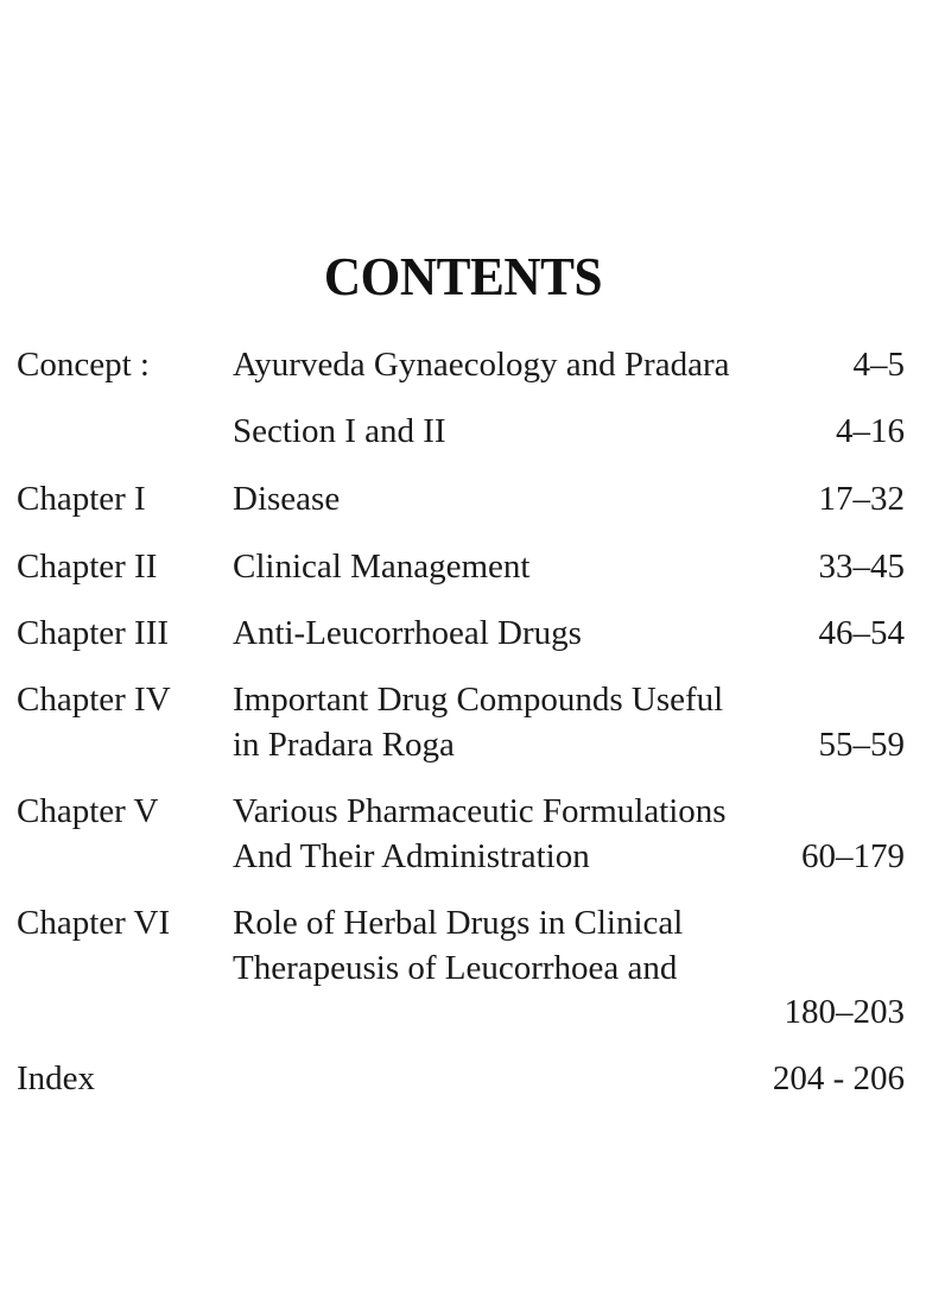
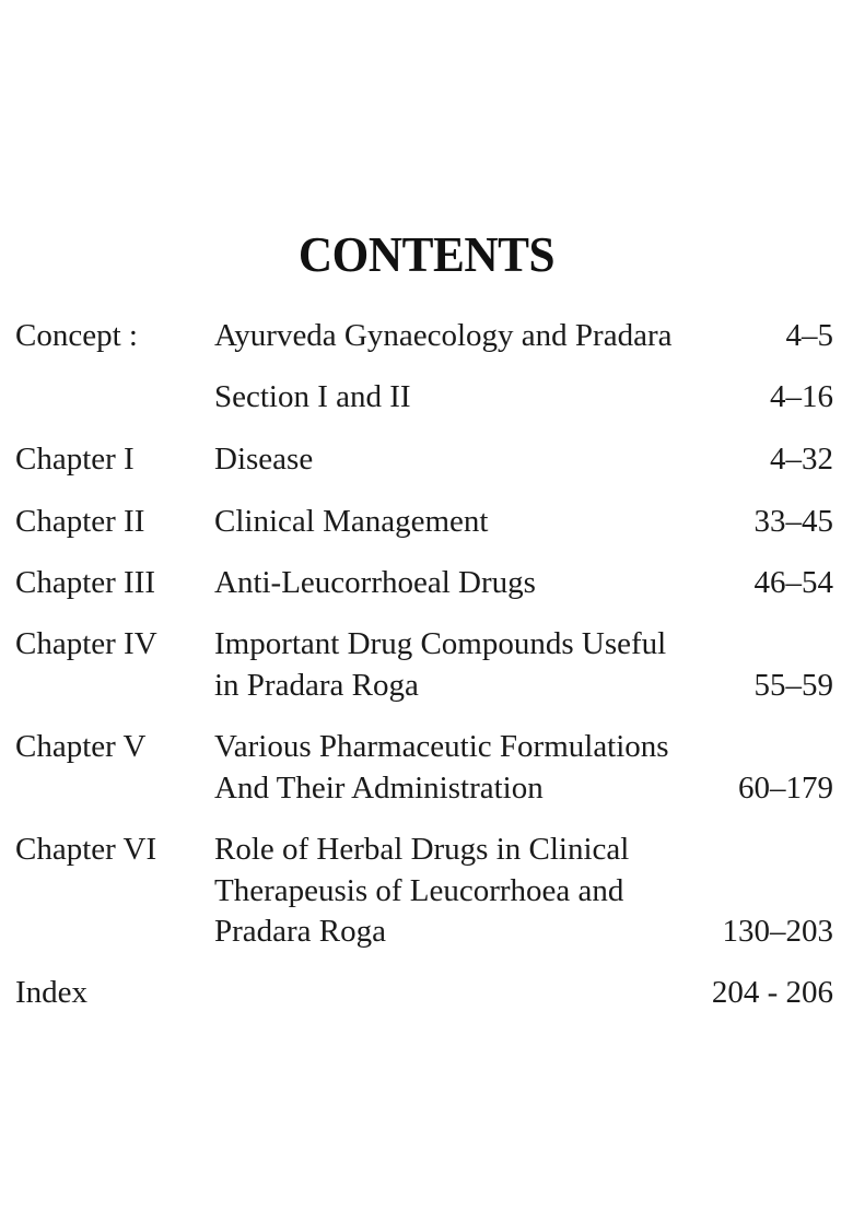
  CONTENTS
  Concept :
  Ayurveda Gynaecology and Pradara
  4–5
  Section I and II
  4–16
  Chapter I
  Disease
- 17–32
+ 4–32
  Chapter II
  Clinical Management
  33–45
  Chapter III
  Anti-Leucorrhoeal Drugs
  46–54
  Chapter IV
  Important Drug Compounds Useful
  in Pradara Roga
  55–59
  Chapter V
  Various Pharmaceutic Formulations
  And Their Administration
  60–179
  Chapter VI
  Role of Herbal Drugs in Clinical
  Therapeusis of Leucorrhoea and
+ Pradara Roga
- 180–203
+ 130–203
  Index
  204 - 206
